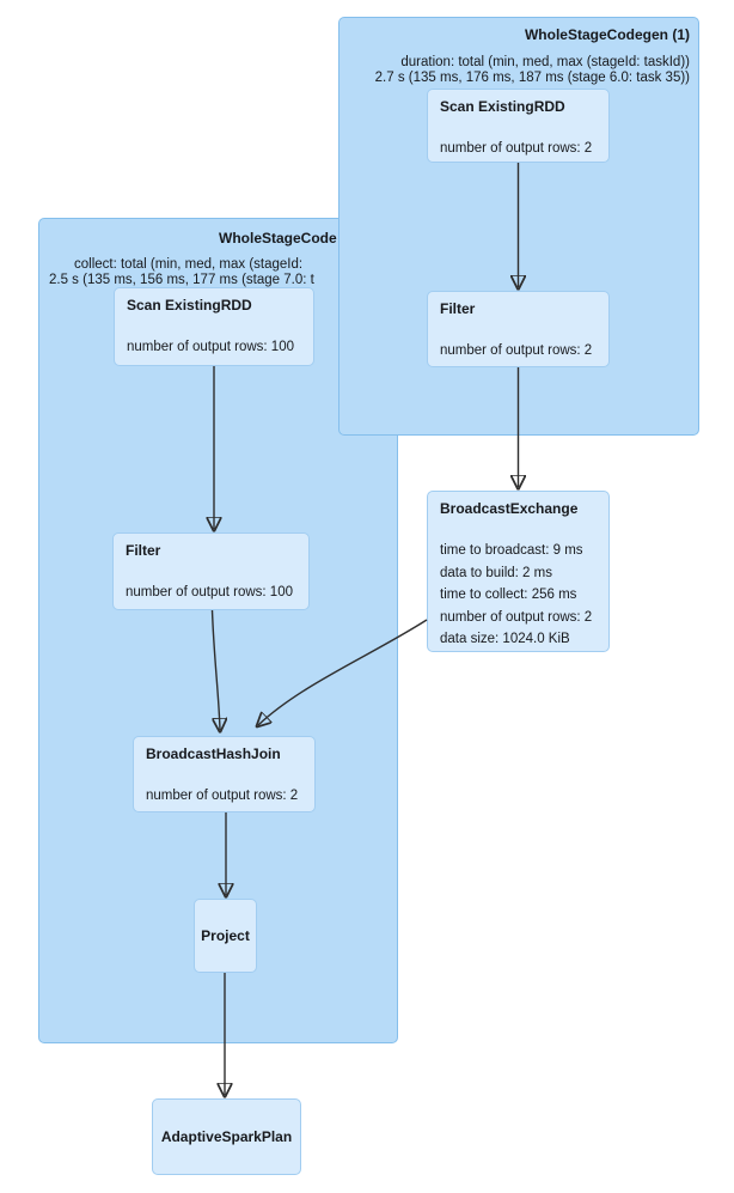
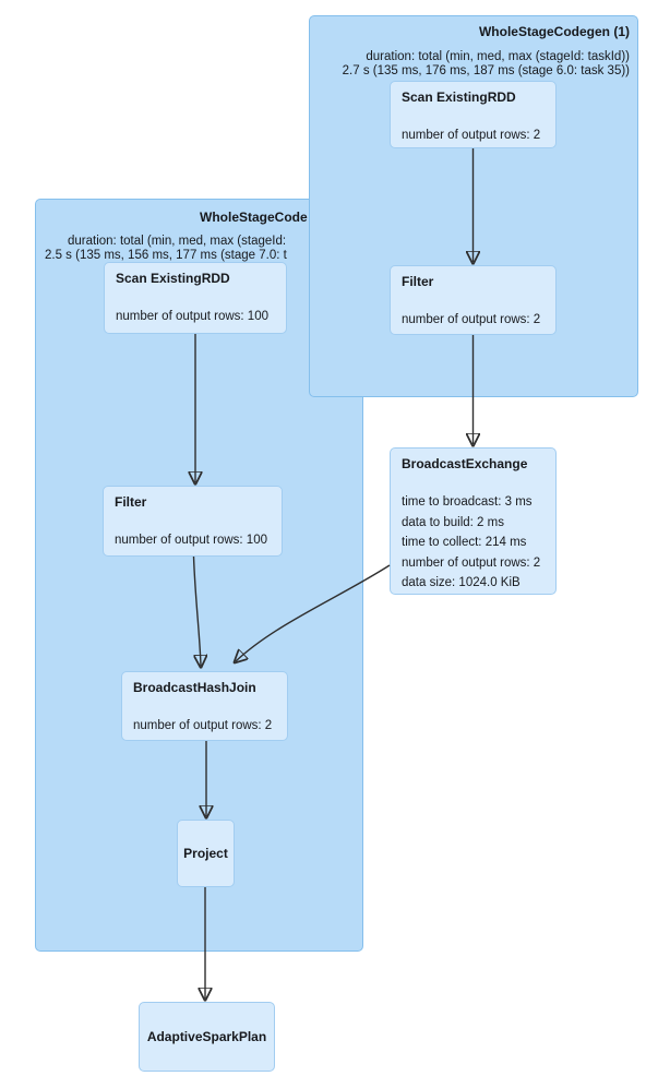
  WholeStageCode
- collect: total (min, med, max (stageId:
+ duration: total (min, med, max (stageId:
  2.5 s (135 ms, 156 ms, 177 ms (stage 7.0: t
  Scan ExistingRDD
  number of output rows: 100
  Filter
  number of output rows: 100
  BroadcastHashJoin
  number of output rows: 2
  Project
  WholeStageCodegen (1)
  duration: total (min, med, max (stageId: taskId))
  2.7 s (135 ms, 176 ms, 187 ms (stage 6.0: task 35))
  Scan ExistingRDD
  number of output rows: 2
  Filter
  number of output rows: 2
  BroadcastExchange
- time to broadcast: 9 ms
+ time to broadcast: 3 ms
  data to build: 2 ms
- time to collect: 256 ms
+ time to collect: 214 ms
  number of output rows: 2
  data size: 1024.0 KiB
  AdaptiveSparkPlan
